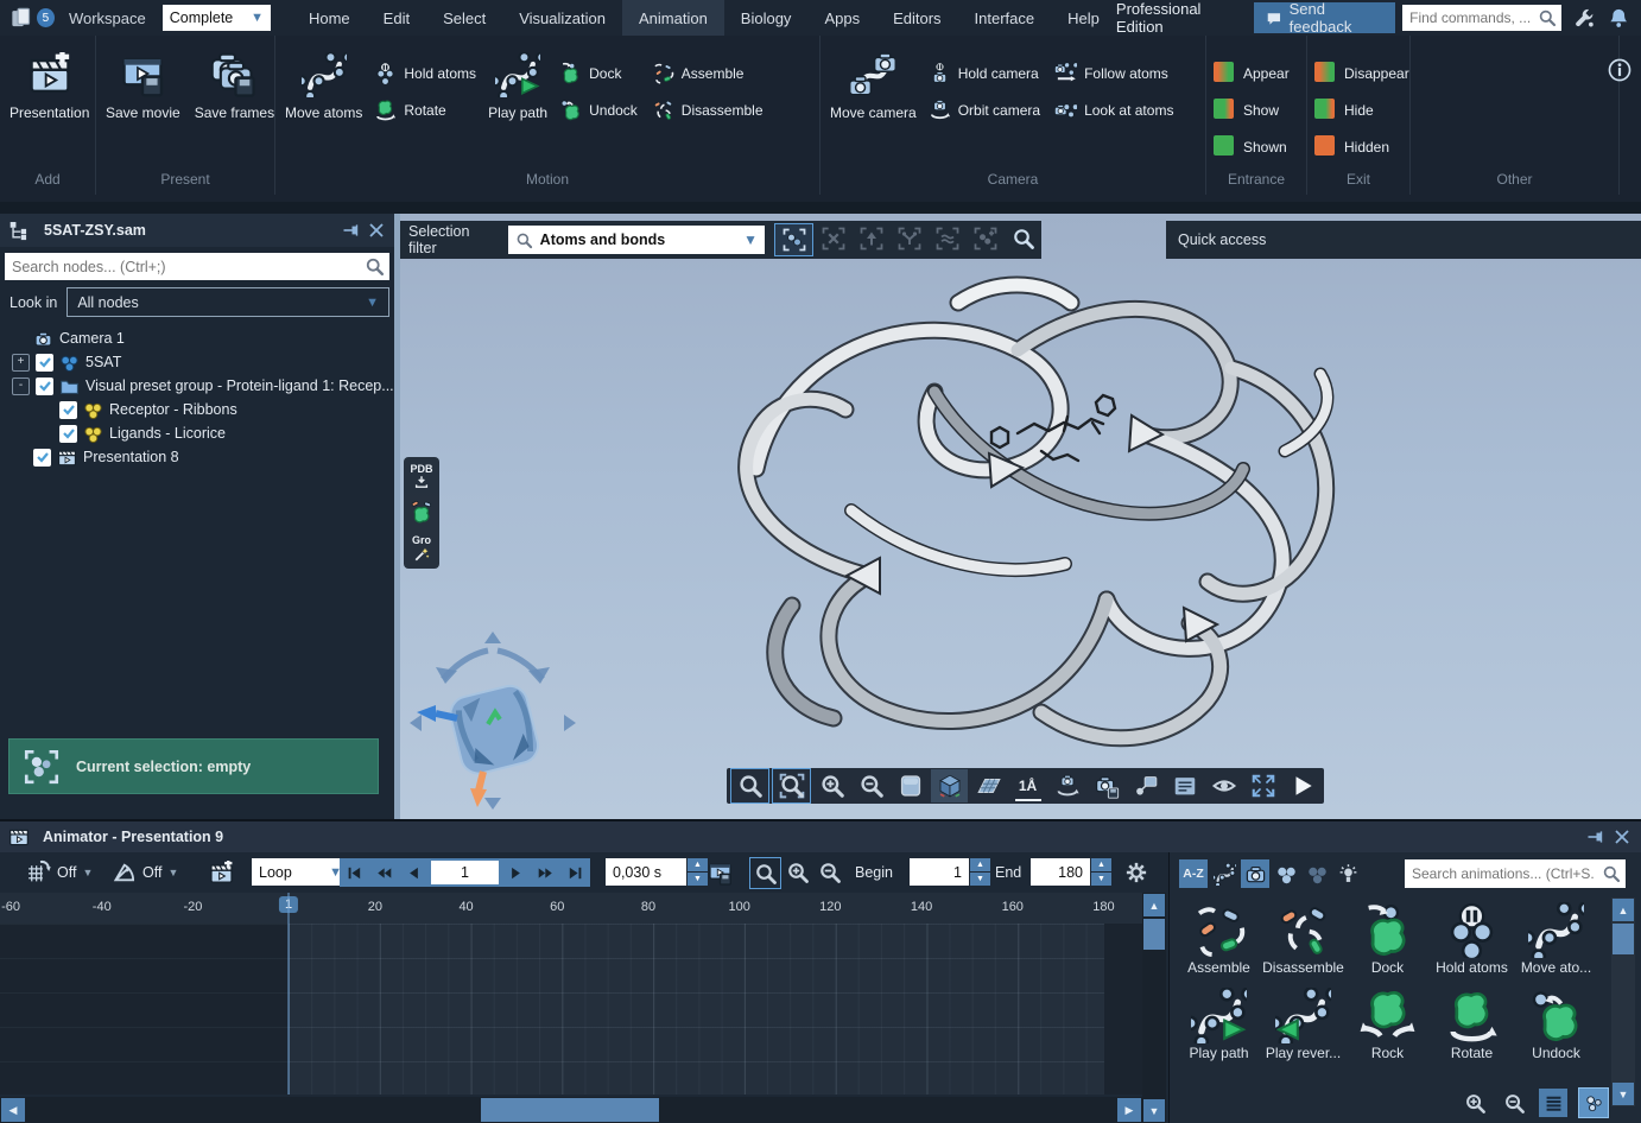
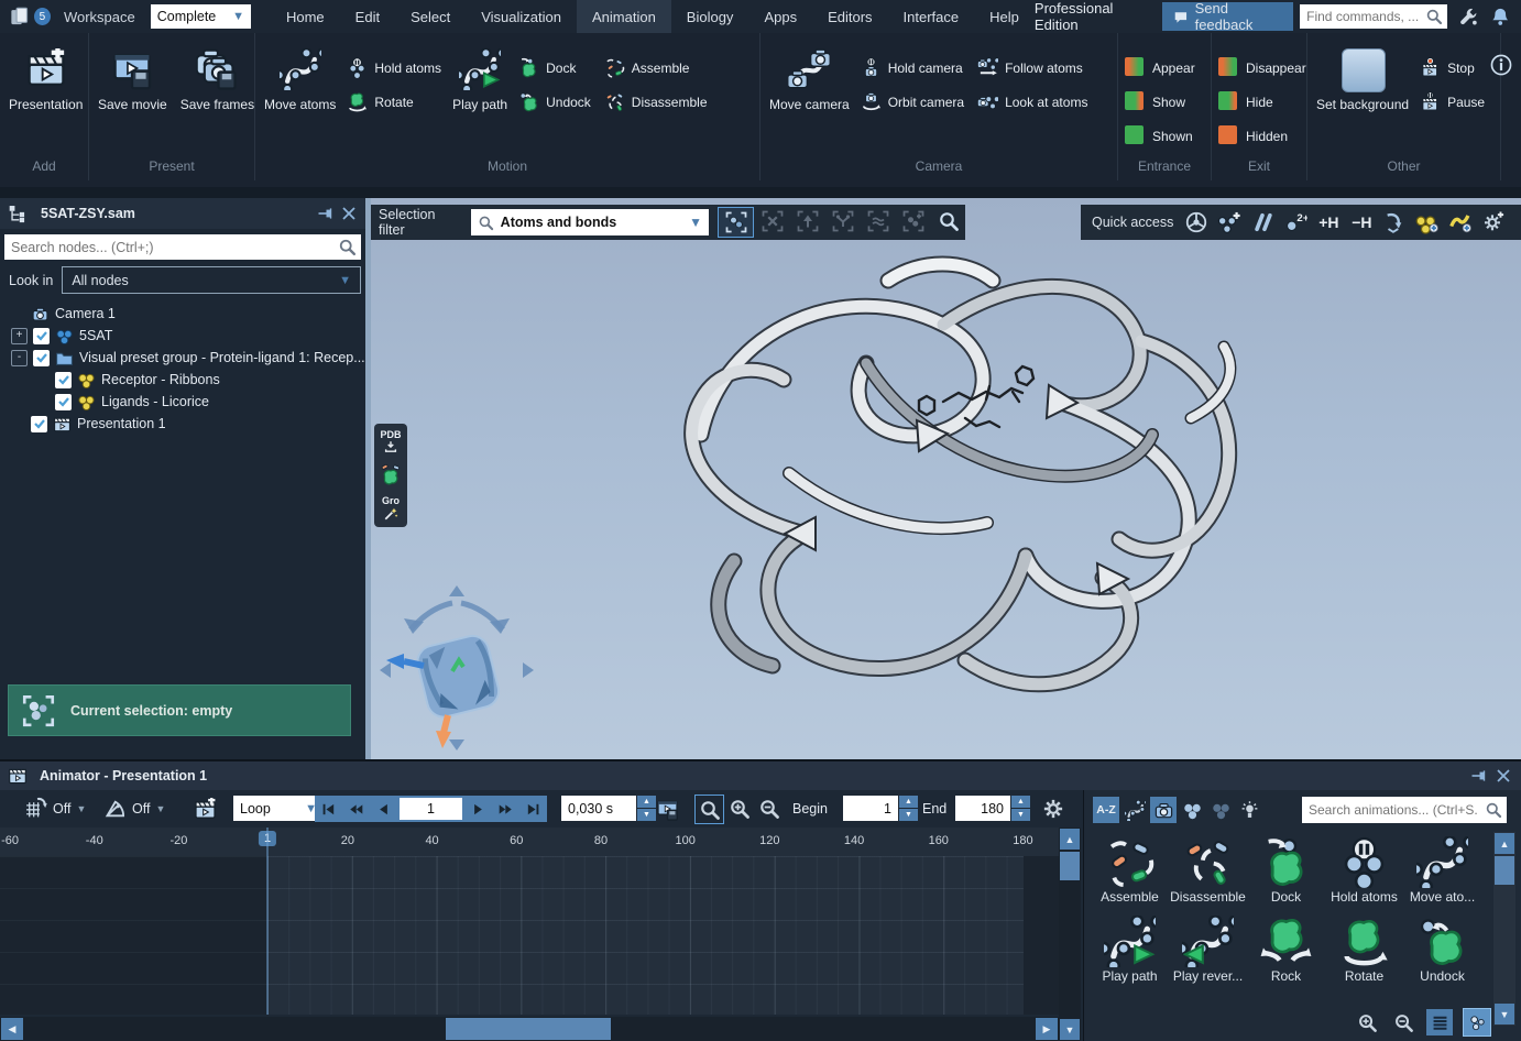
  5
  Workspace
  Complete
  ▼
  Home
  Edit
  Select
  Visualization
  Animation
  Biology
  Apps
  Editors
  Interface
  Help
  Professional Edition
  Send feedback
  Find commands, ...
  Presentation
  Add
  Save movie
  Save frames
  Present
  Move atoms
  Hold atoms
  Rotate
  Play path
  Dock
  Undock
  Assemble
  Disassemble
  Motion
  Move camera
  Hold camera
  Orbit camera
  Follow atoms
  Look at atoms
  Camera
  Appear
  Show
  Shown
  Entrance
  Disappear
  Hide
  Hidden
  Exit
+ Set background
+ Stop
+ Pause
  Other
  5SAT-ZSY.sam
  Search nodes... (Ctrl+;)
  Look in
  All nodes
  ▼
  Camera 1
  +
  5SAT
  -
  Visual preset group - Protein-ligand 1: Recep...
  Receptor - Ribbons
  Ligands - Licorice
- Presentation 8
+ Presentation 1
  Current selection: empty
  Selection filter
  Atoms and bonds
  ▼
  Quick access
+ 2+
+ +H
+ −H
  PDB
  Gro
- 1Å
- Animator - Presentation 9
+ Animator - Presentation 1
  Off
  ▼
  Off
  ▼
  Loop
  ▼
  1
  0,030 s
  Begin
  1
  End
  180
  -60
  -40
  -20
  1
  20
  40
  60
  80
  100
  120
  140
  160
  180
  ◀
  ▶
  ▲
  ▼
  A-Z
  Search animations... (Ctrl+S.
  Assemble
  Disassemble
  Dock
  Hold atoms
  Move ato...
  Play path
  Play rever...
  Rock
  Rotate
  Undock
  ▲
  ▼
